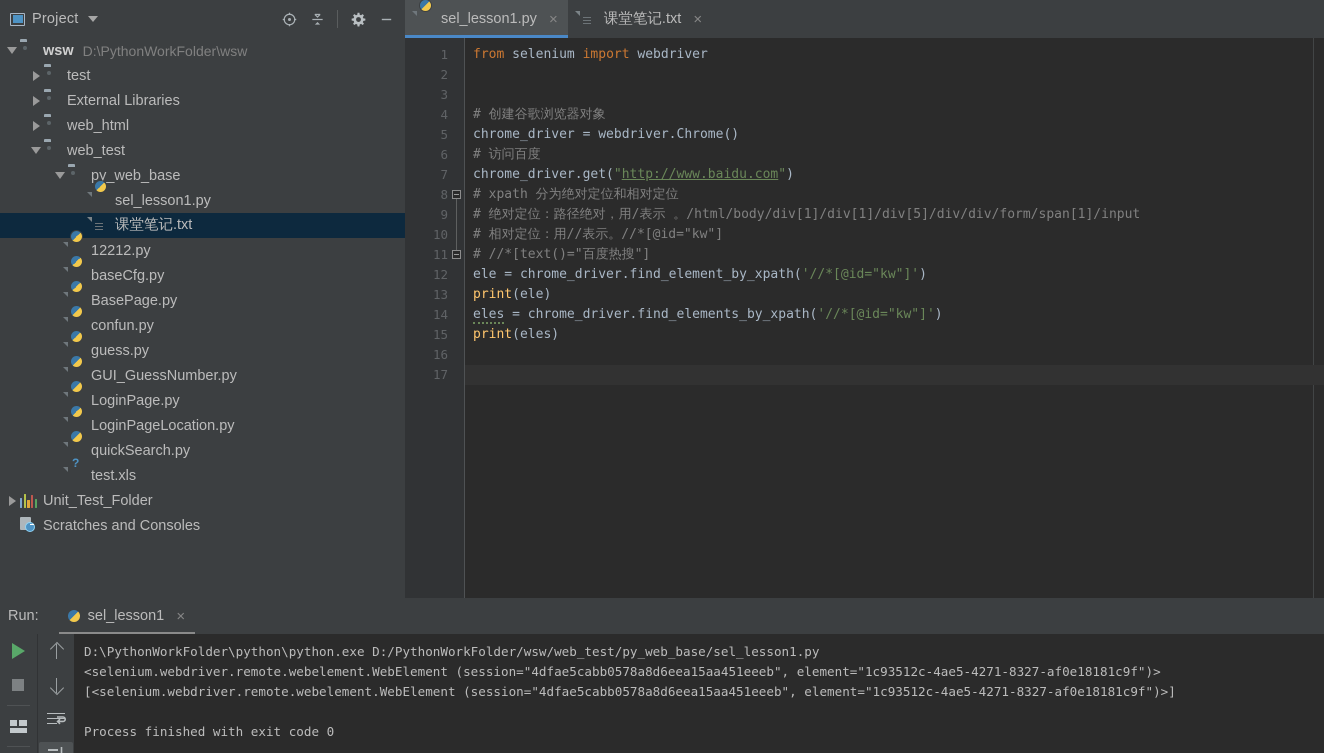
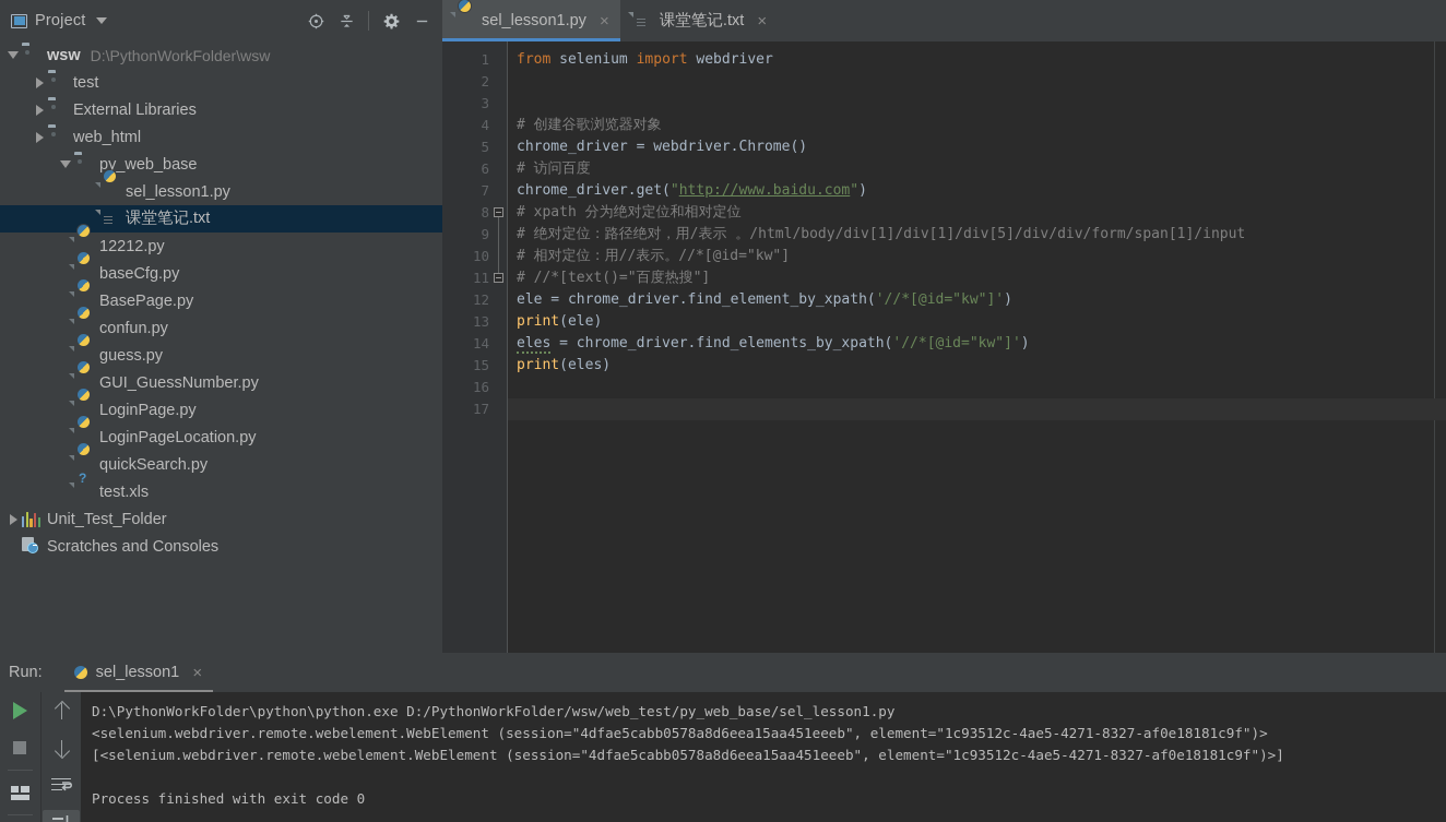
  Project
  wsw
  D:\PythonWorkFolder\wsw
  test
  External Libraries
  web_html
- web_test
  py_web_base
  sel_lesson1.py
  课堂笔记.txt
  12212.py
  baseCfg.py
  BasePage.py
  confun.py
  guess.py
  GUI_GuessNumber.py
  LoginPage.py
  LoginPageLocation.py
  quickSearch.py
  test.xls
  Unit_Test_Folder
  Scratches and Consoles
  sel_lesson1.py
  ×
  课堂笔记.txt
  ×
  1
  2
  3
  4
  5
  6
  7
  8
  9
  10
  11
  12
  13
  14
  15
  16
  17
  from selenium import webdriver
  # 创建谷歌浏览器对象
  chrome_driver = webdriver.Chrome()
  # 访问百度
  chrome_driver.get("http://www.baidu.com")
  # xpath 分为绝对定位和相对定位
  # 绝对定位：路径绝对，用/表示 。/html/body/div[1]/div[1]/div[5]/div/div/form/span[1]/input
  # 相对定位：用//表示。//*[@id="kw"]
  # //*[text()="百度热搜"]
  ele = chrome_driver.find_element_by_xpath('//*[@id="kw"]')
  print(ele)
  eles = chrome_driver.find_elements_by_xpath('//*[@id="kw"]')
  print(eles)
  Run:
  sel_lesson1
  ×
  D:\PythonWorkFolder\python\python.exe D:/PythonWorkFolder/wsw/web_test/py_web_base/sel_lesson1.py
  <selenium.webdriver.remote.webelement.WebElement (session="4dfae5cabb0578a8d6eea15aa451eeeb", element="1c93512c-4ae5-4271-8327-af0e18181c9f")>
  [<selenium.webdriver.remote.webelement.WebElement (session="4dfae5cabb0578a8d6eea15aa451eeeb", element="1c93512c-4ae5-4271-8327-af0e18181c9f")>]
  Process finished with exit code 0
